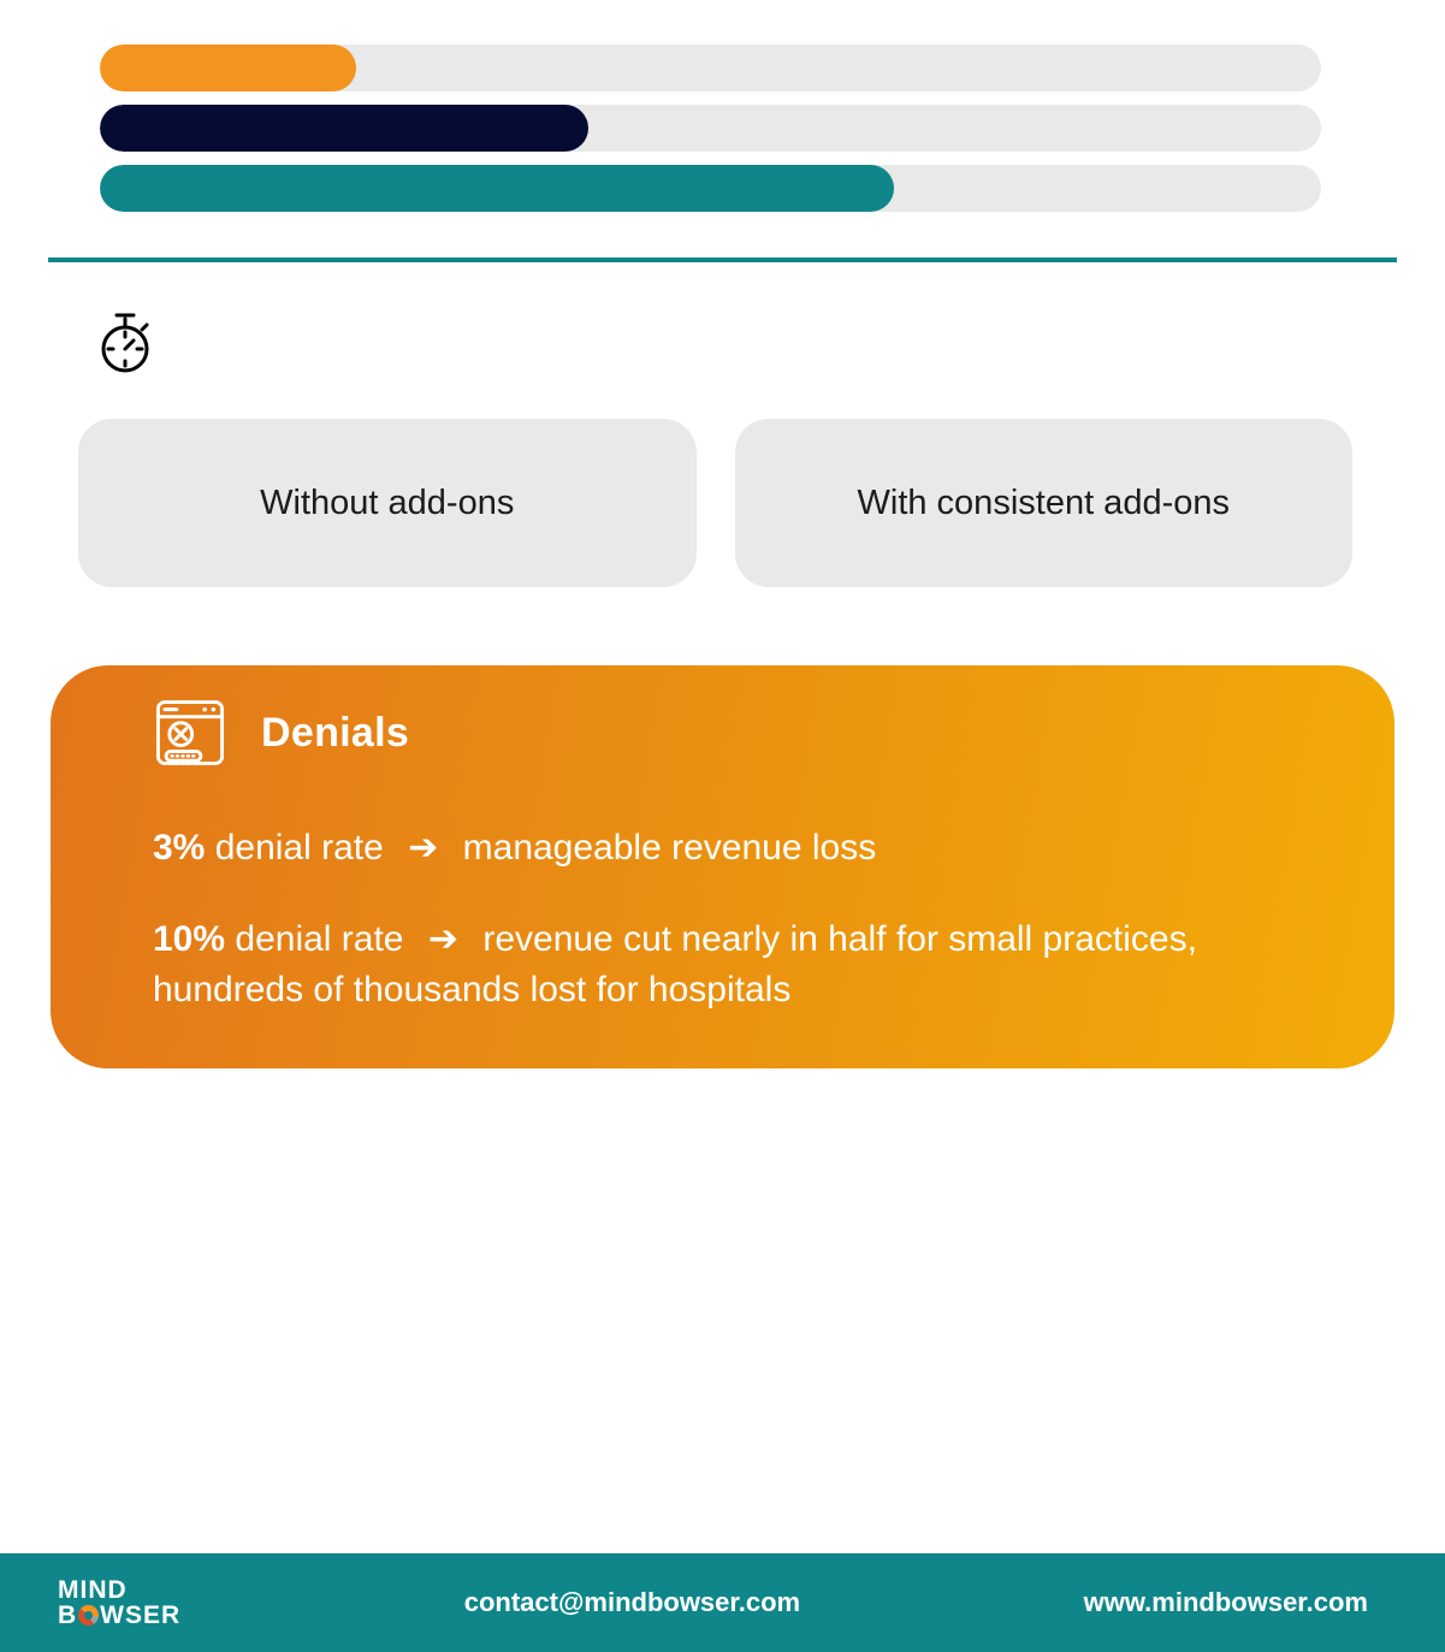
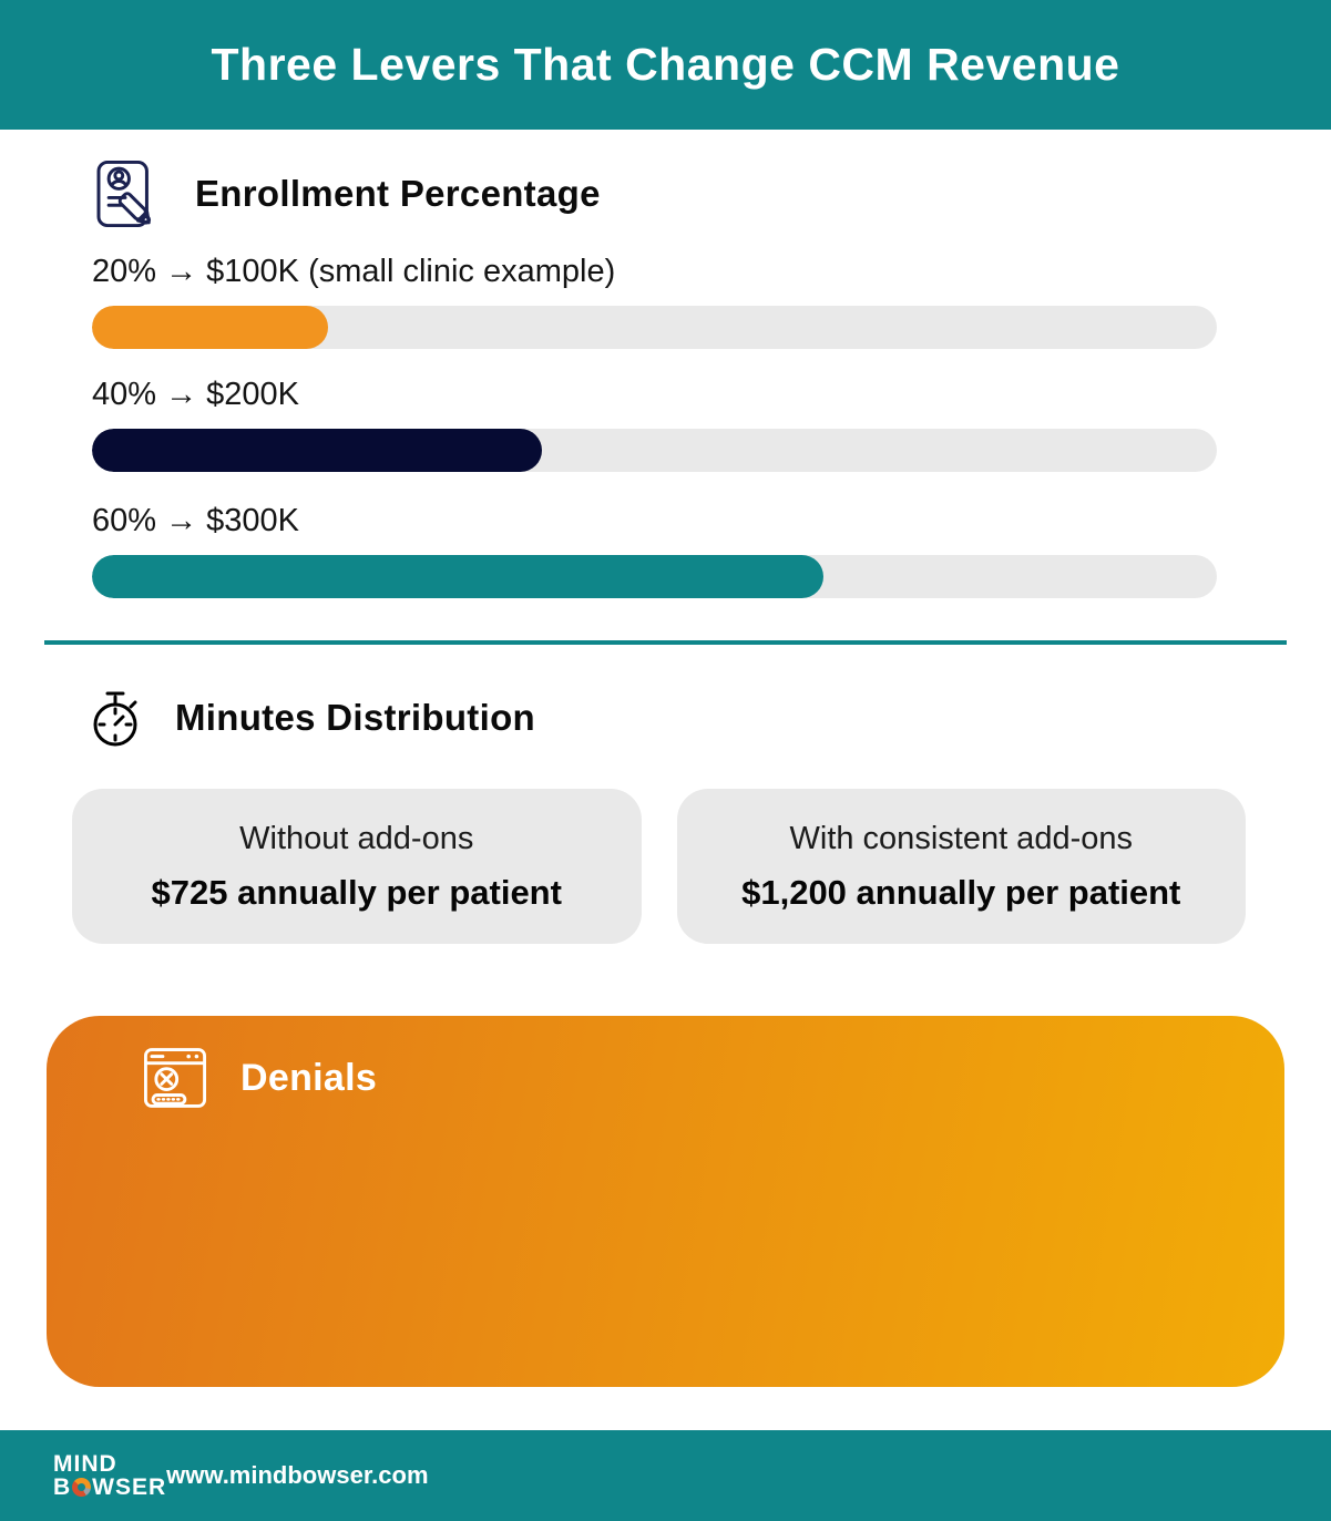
+ Three Levers That Change CCM Revenue
+ Enrollment Percentage
+ 20% → $100K (small clinic example)
+ 40% → $200K
+ 60% → $300K
+ Minutes Distribution
  Without add-ons
+ $725 annually per patient
  With consistent add-ons
+ $1,200 annually per patient
  Denials
- 3% denial rate ➔ manageable revenue loss
- 10% denial rate ➔ revenue cut nearly in half for small practices, hundreds of thousands lost for hospitals
  MIND
  B
  WSER
- contact@mindbowser.com
  www.mindbowser.com
